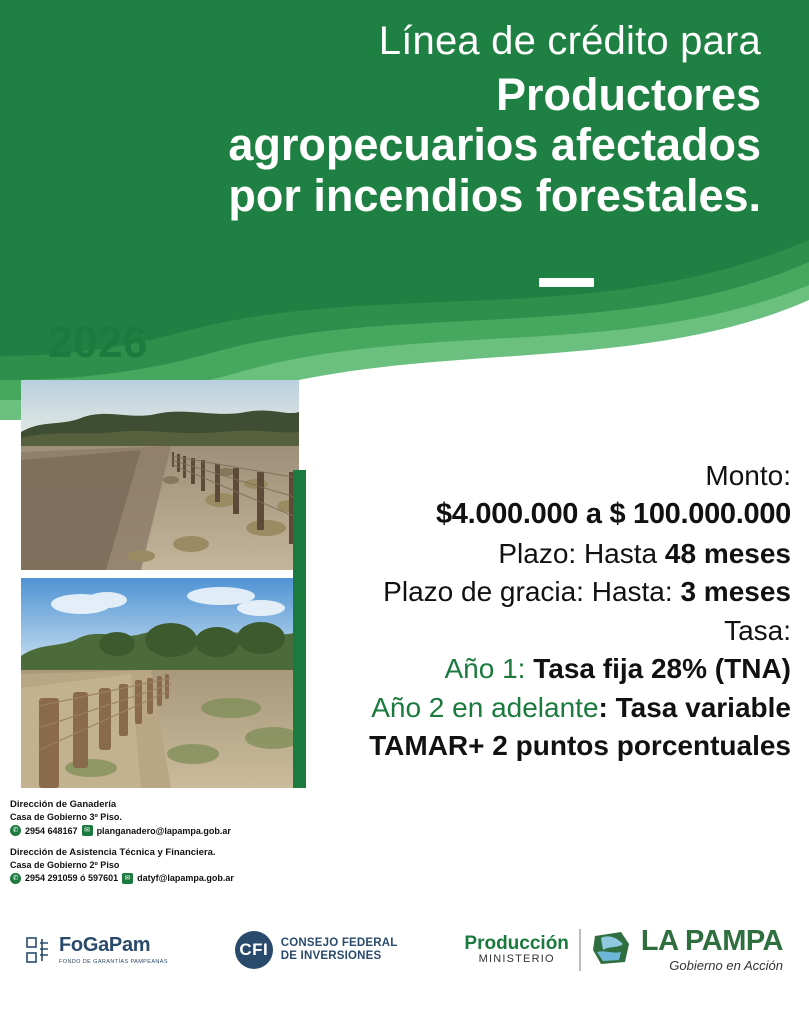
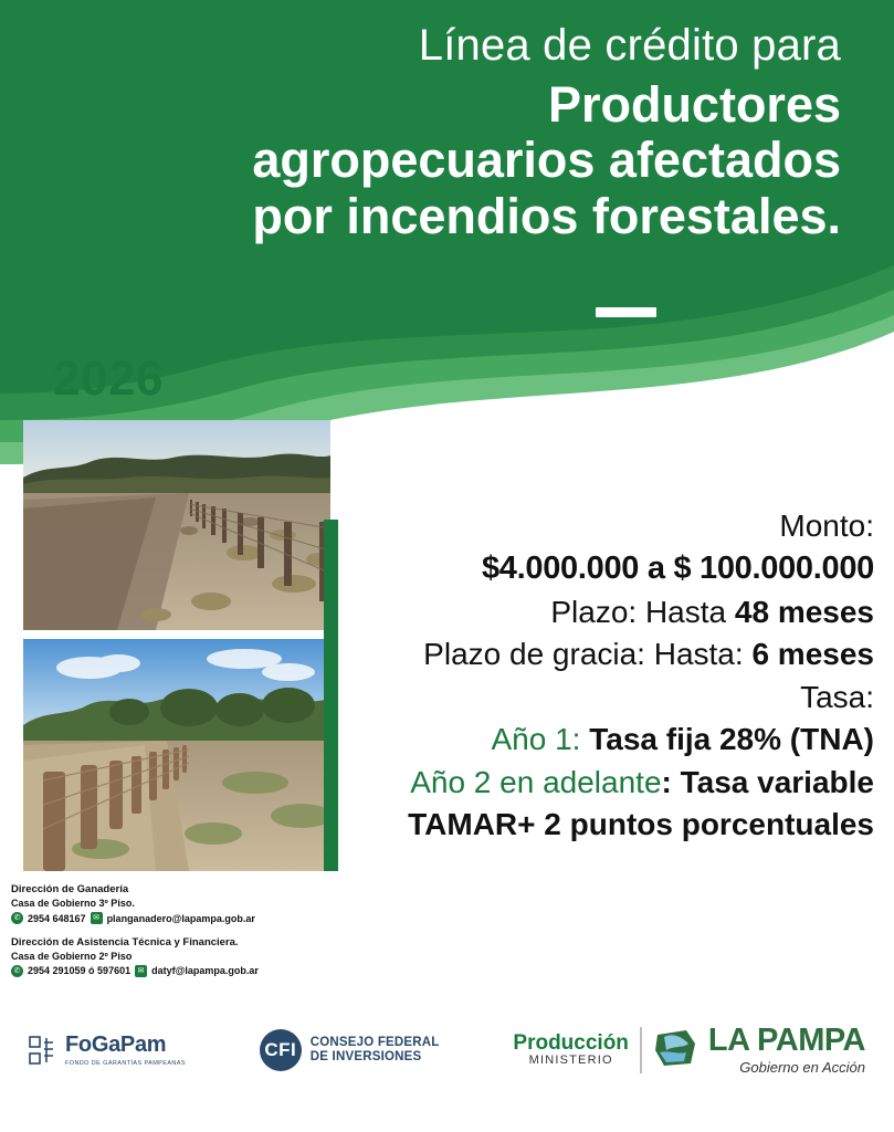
  Línea de crédito para
  Productores
  agropecuarios afectados
  por incendios forestales.
  2026
  Monto:
  $4.000.000 a $ 100.000.000
  Plazo: Hasta 48 meses
- Plazo de gracia: Hasta: 3 meses
+ Plazo de gracia: Hasta: 6 meses
  Tasa:
  Año 1: Tasa fija 28% (TNA)
  Año 2 en adelante: Tasa variable
  TAMAR+ 2 puntos porcentuales
  Dirección de Ganadería
  Casa de Gobierno 3º Piso.
  2954 648167
  planganadero@lapampa.gob.ar
  Dirección de Asistencia Técnica y Financiera.
  Casa de Gobierno 2º Piso
  2954 291059 ó 597601
  datyf@lapampa.gob.ar
  FoGaPam
  CFI
  CONSEJO FEDERAL
  DE INVERSIONES
  Producción
  MINISTERIO
  LA PAMPA
  Gobierno en Acción
